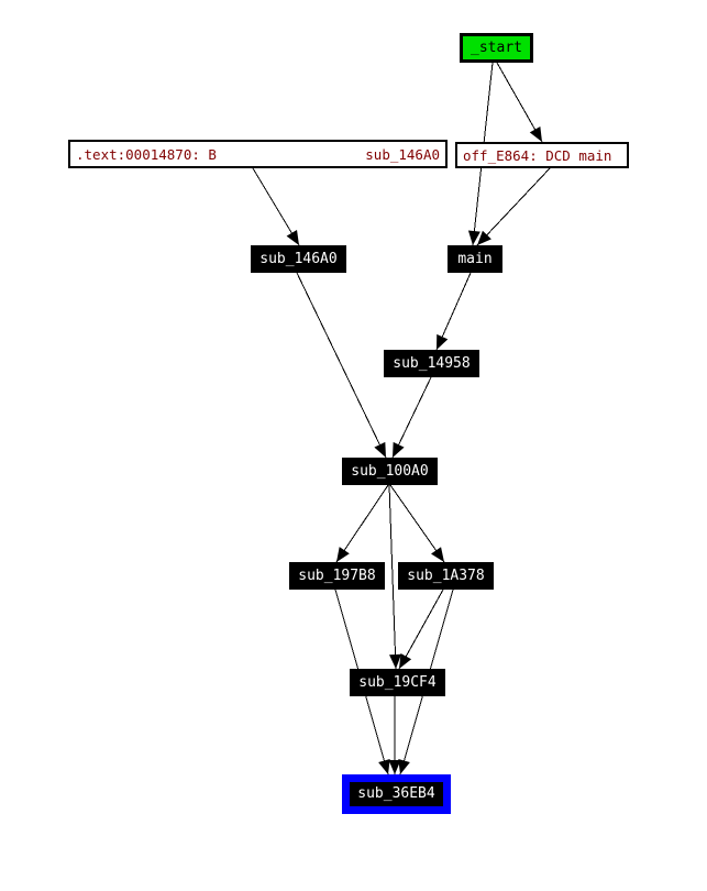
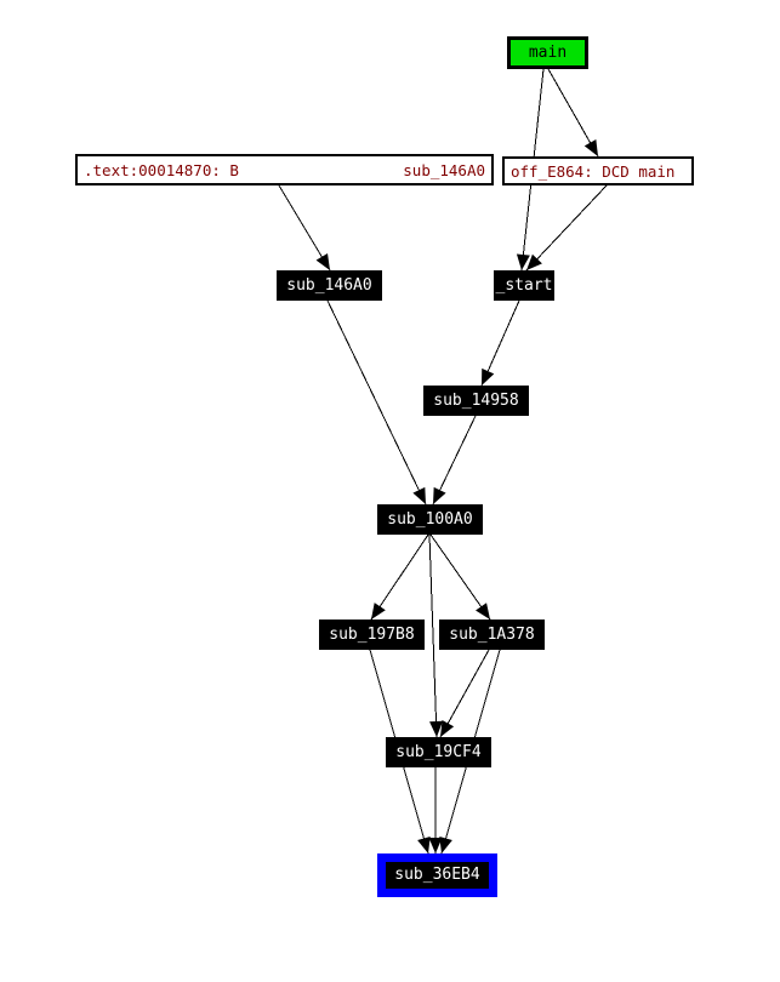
- _start
+ main
  .text:00014870: B
  sub_146A0
  off_E864: DCD main
  sub_146A0
- main
+ _start
  sub_14958
  sub_100A0
  sub_197B8
  sub_1A378
  sub_19CF4
  sub_36EB4
